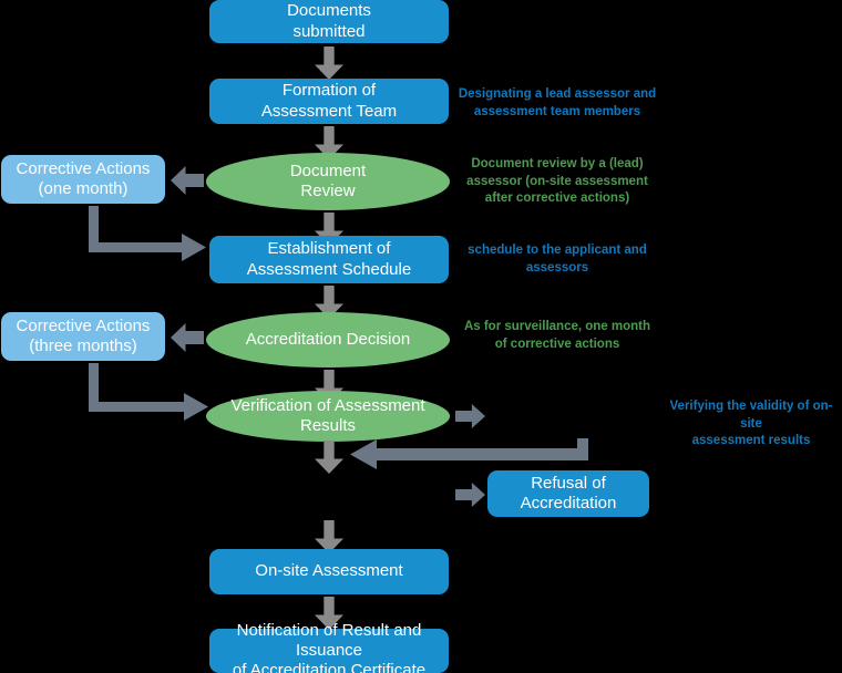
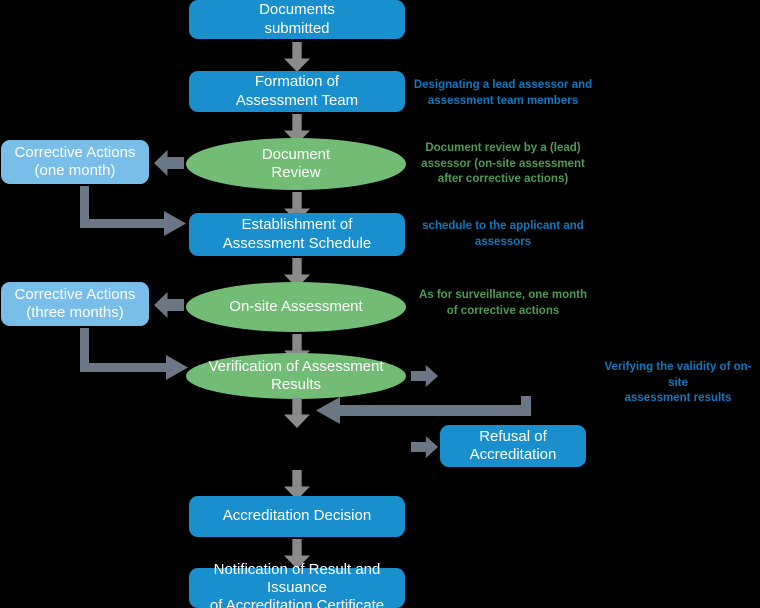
  Documents
  submitted
  Formation of
  Assessment Team
  Designating a lead assessor and
  assessment team members
  Document
  Review
  Document review by a (lead)
  assessor (on-site assessment
  after corrective actions)
  Corrective Actions
  (one month)
  Establishment of
  Assessment Schedule
  schedule to the applicant and
  assessors
- Accreditation Decision
+ On-site Assessment
  As for surveillance, one month
  of corrective actions
  Corrective Actions
  (three months)
  Verification of Assessment
  Results
  Verifying the validity of on-site
  assessment results
  Refusal of
  Accreditation
- On-site Assessment
+ Accreditation Decision
  Notification of Result and Issuance
  of Accreditation Certificate
